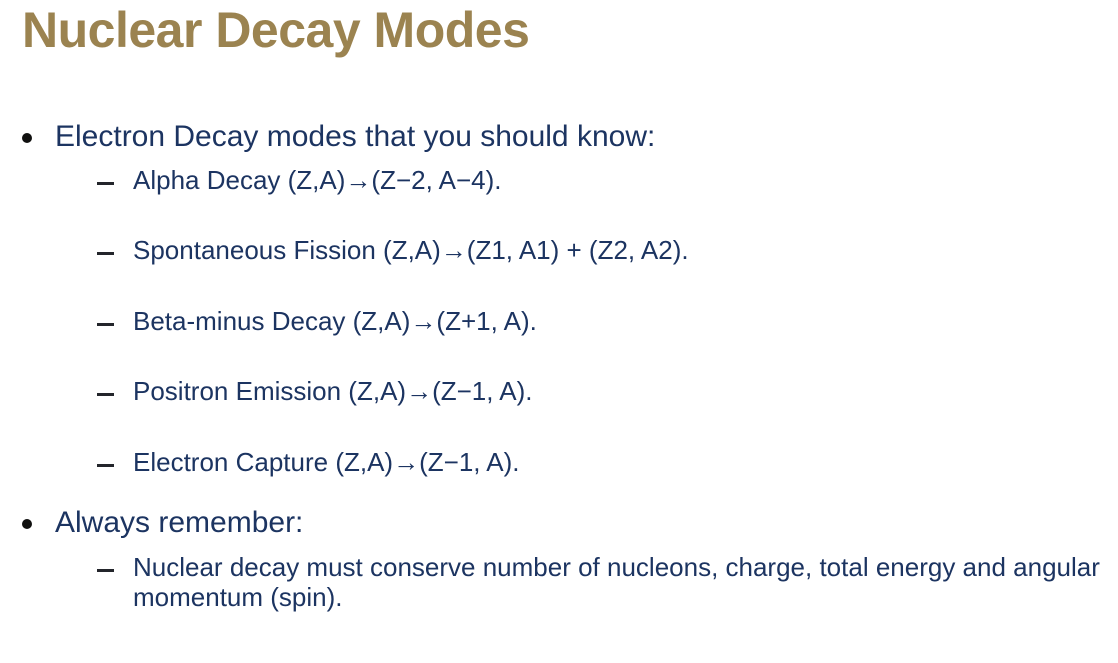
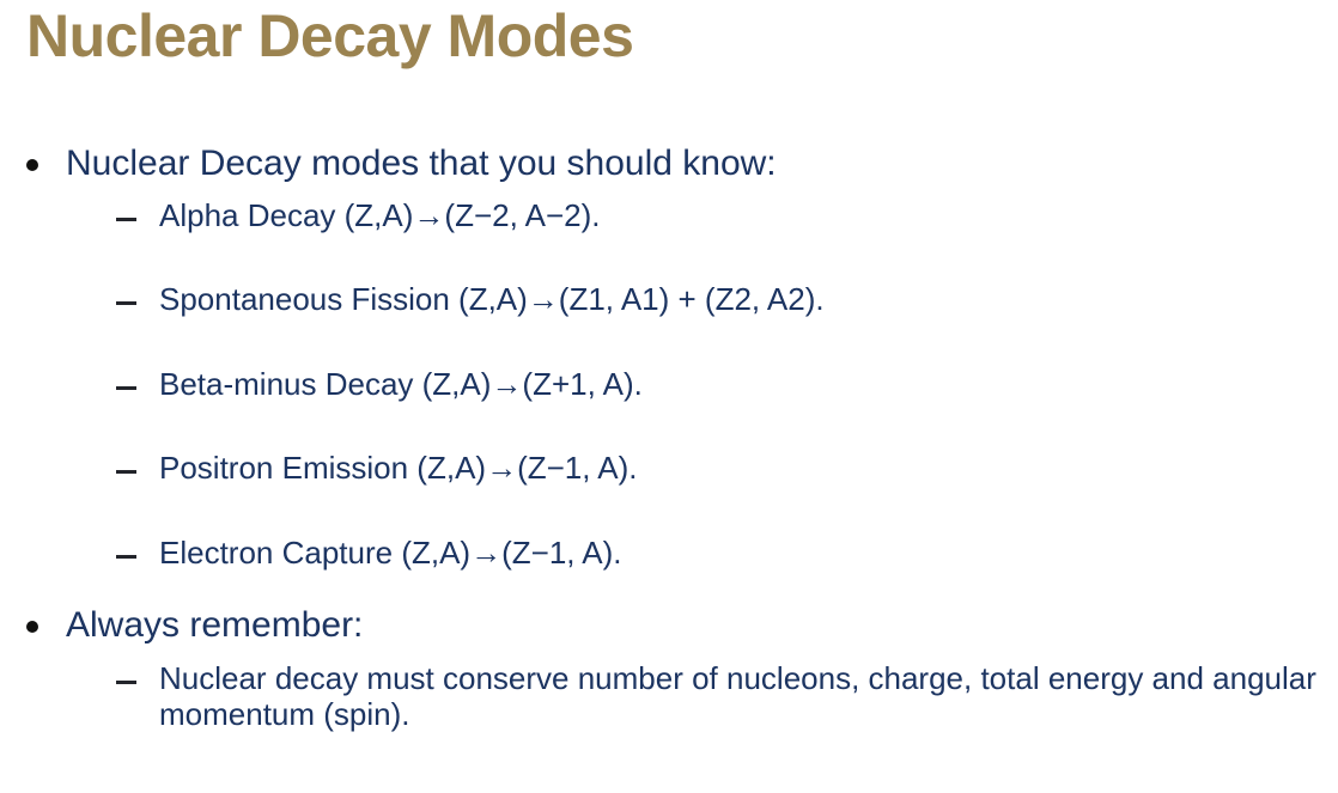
  Nuclear Decay Modes
- Electron Decay modes that you should know:
+ Nuclear Decay modes that you should know:
- Alpha Decay (Z,A)→(Z−2, A−4).
+ Alpha Decay (Z,A)→(Z−2, A−2).
  Spontaneous Fission (Z,A)→(Z1, A1) + (Z2, A2).
  Beta-minus Decay (Z,A)→(Z+1, A).
  Positron Emission (Z,A)→(Z−1, A).
  Electron Capture (Z,A)→(Z−1, A).
  Always remember:
  Nuclear decay must conserve number of nucleons, charge, total energy and angular momentum (spin).
